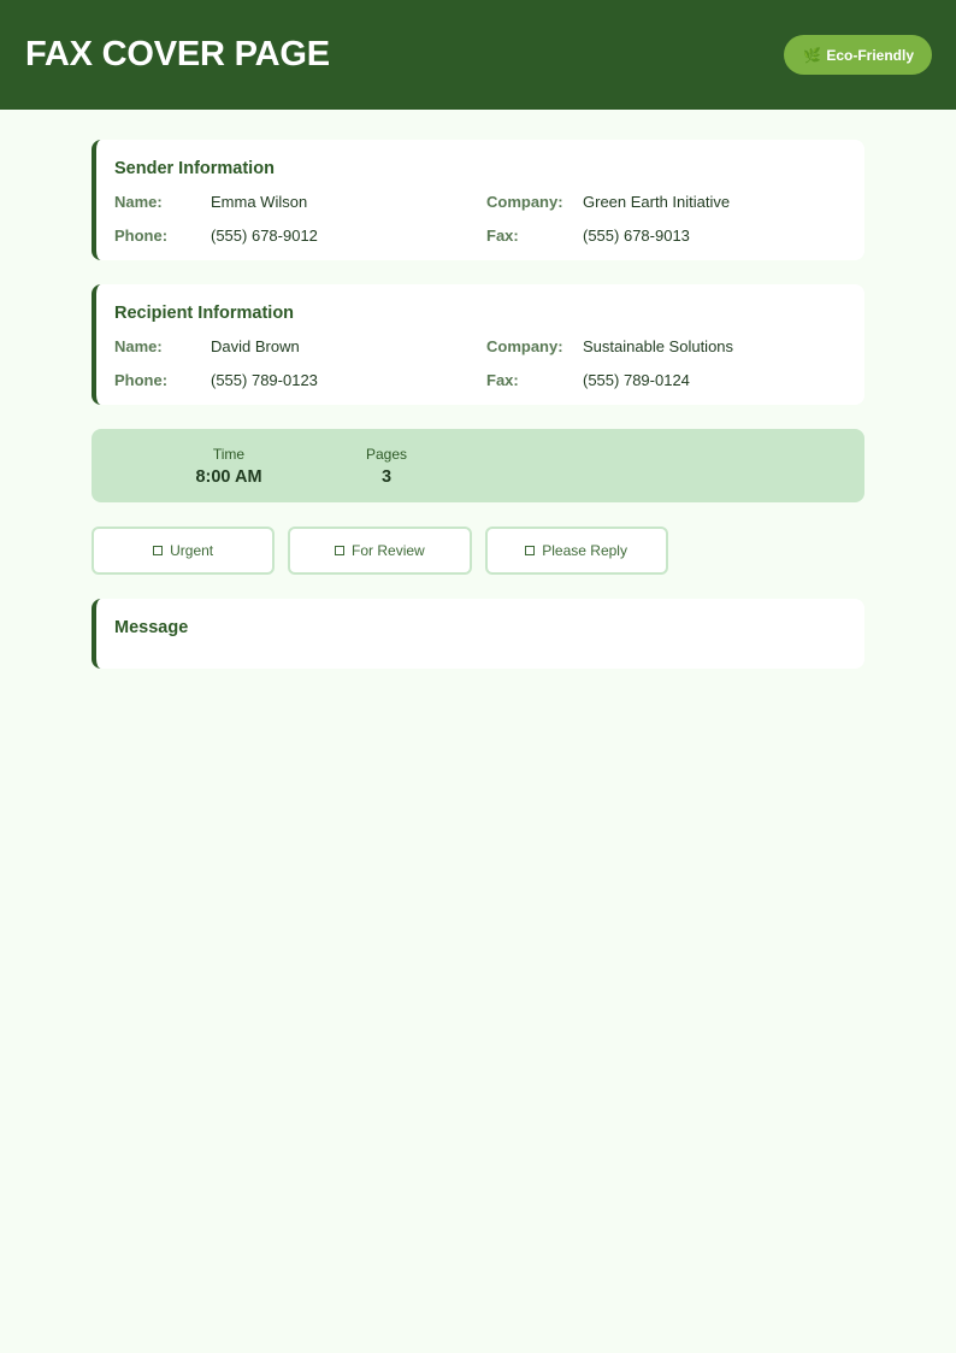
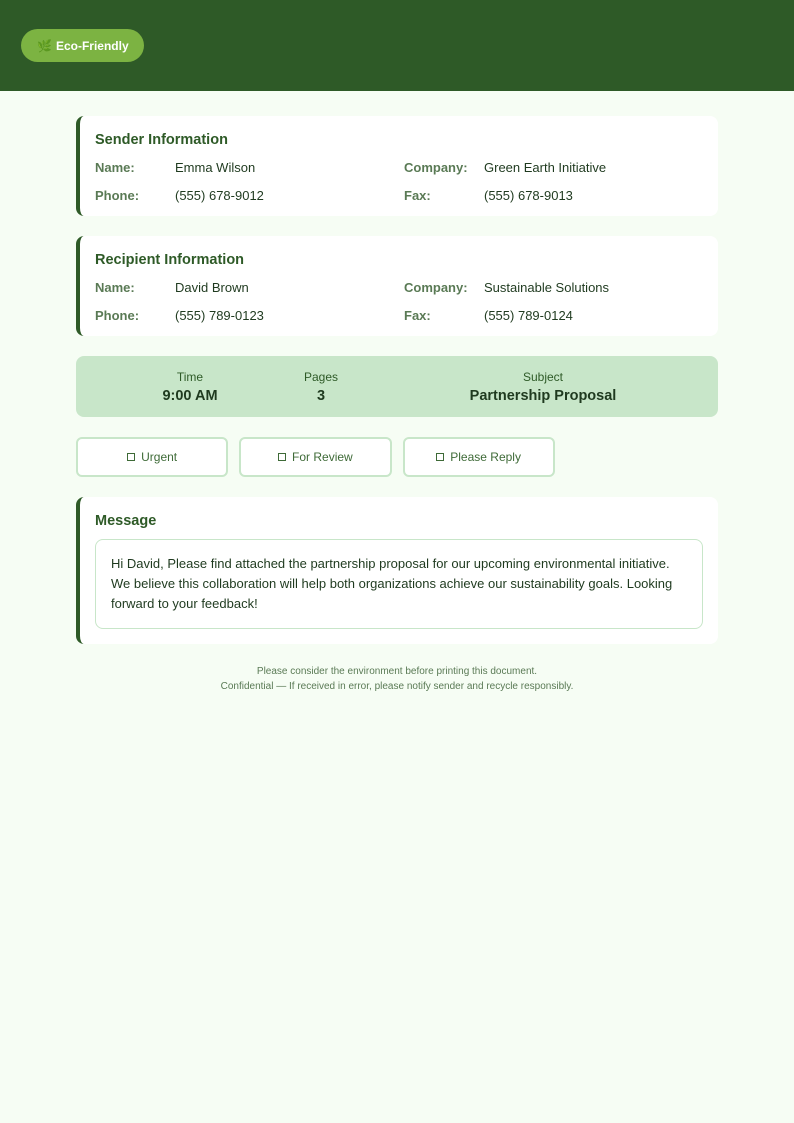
- FAX COVER PAGE
  🌿
  Eco-Friendly
  Sender Information
  Name:
  Emma Wilson
  Company:
  Green Earth Initiative
  Phone:
  (555) 678-9012
  Fax:
  (555) 678-9013
  Recipient Information
  Name:
  David Brown
  Company:
  Sustainable Solutions
  Phone:
  (555) 789-0123
  Fax:
  (555) 789-0124
  Time
- 8:00 AM
+ 9:00 AM
  Pages
  3
+ Subject
+ Partnership Proposal
  Urgent
  For Review
  Please Reply
  Message
+ Hi David, Please find attached the partnership proposal for our upcoming environmental initiative. We believe this collaboration will help both organizations achieve our sustainability goals. Looking forward to your feedback!
+ Please consider the environment before printing this document.
+ Confidential — If received in error, please notify sender and recycle responsibly.
